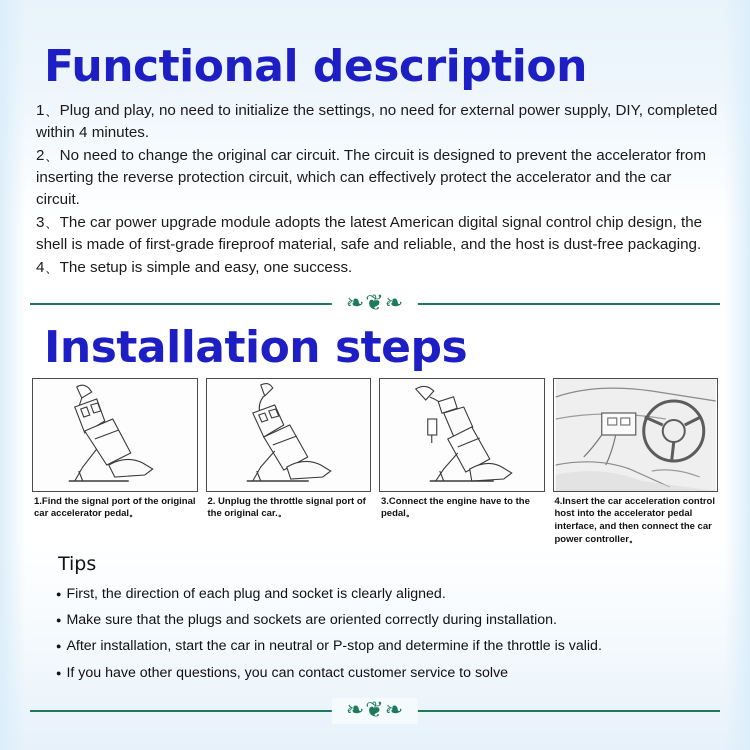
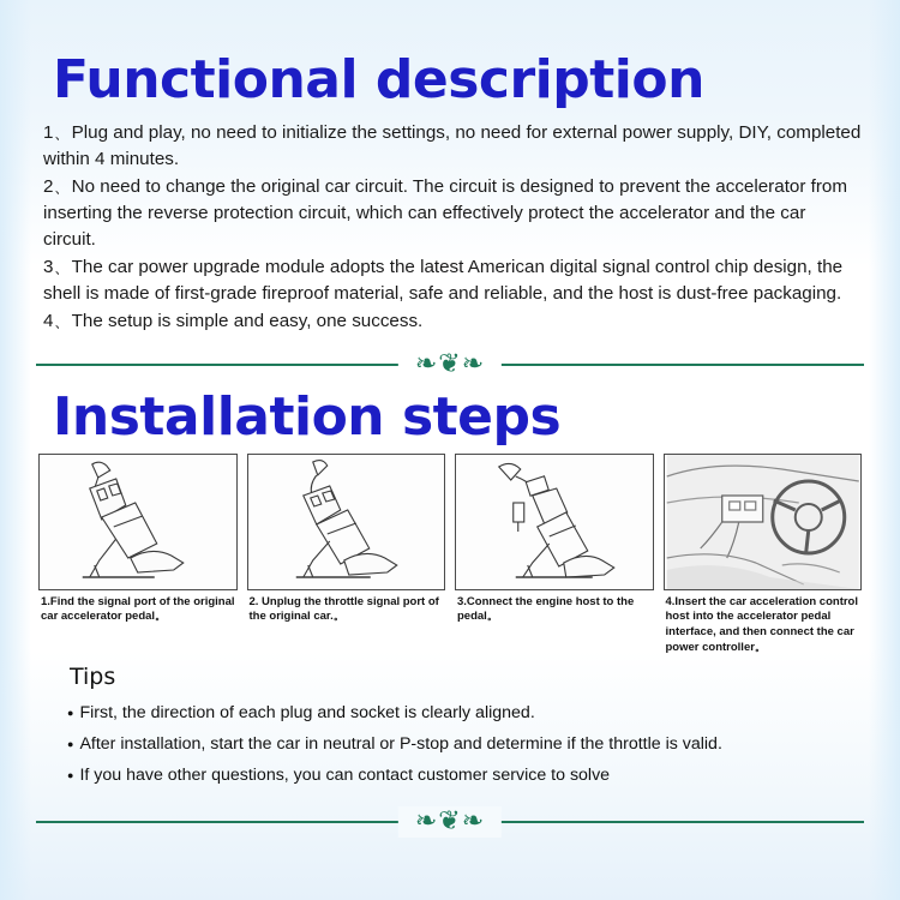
  Functional description
  1、Plug and play, no need to initialize the settings, no need for external power supply, DIY, completed within 4 minutes.
  2、No need to change the original car circuit. The circuit is designed to prevent the accelerator from inserting the reverse protection circuit, which can effectively protect the accelerator and the car circuit.
  3、The car power upgrade module adopts the latest American digital signal control chip design, the shell is made of first-grade fireproof material, safe and reliable, and the host is dust-free packaging.
  4、The setup is simple and easy, one success.
  ❧❦❧
  Installation steps
  1.Find the signal port of the original car accelerator pedal。
  2. Unplug the throttle signal port of the original car.。
- 3.Connect the engine have to the pedal。
+ 3.Connect the engine host to the pedal。
  4.Insert the car acceleration control host into the accelerator pedal interface, and then connect the car power controller。
  Tips
  First, the direction of each plug and socket is clearly aligned.
- Make sure that the plugs and sockets are oriented correctly during installation.
  After installation, start the car in neutral or P-stop and determine if the throttle is valid.
  If you have other questions, you can contact customer service to solve
  ❧❦❧
